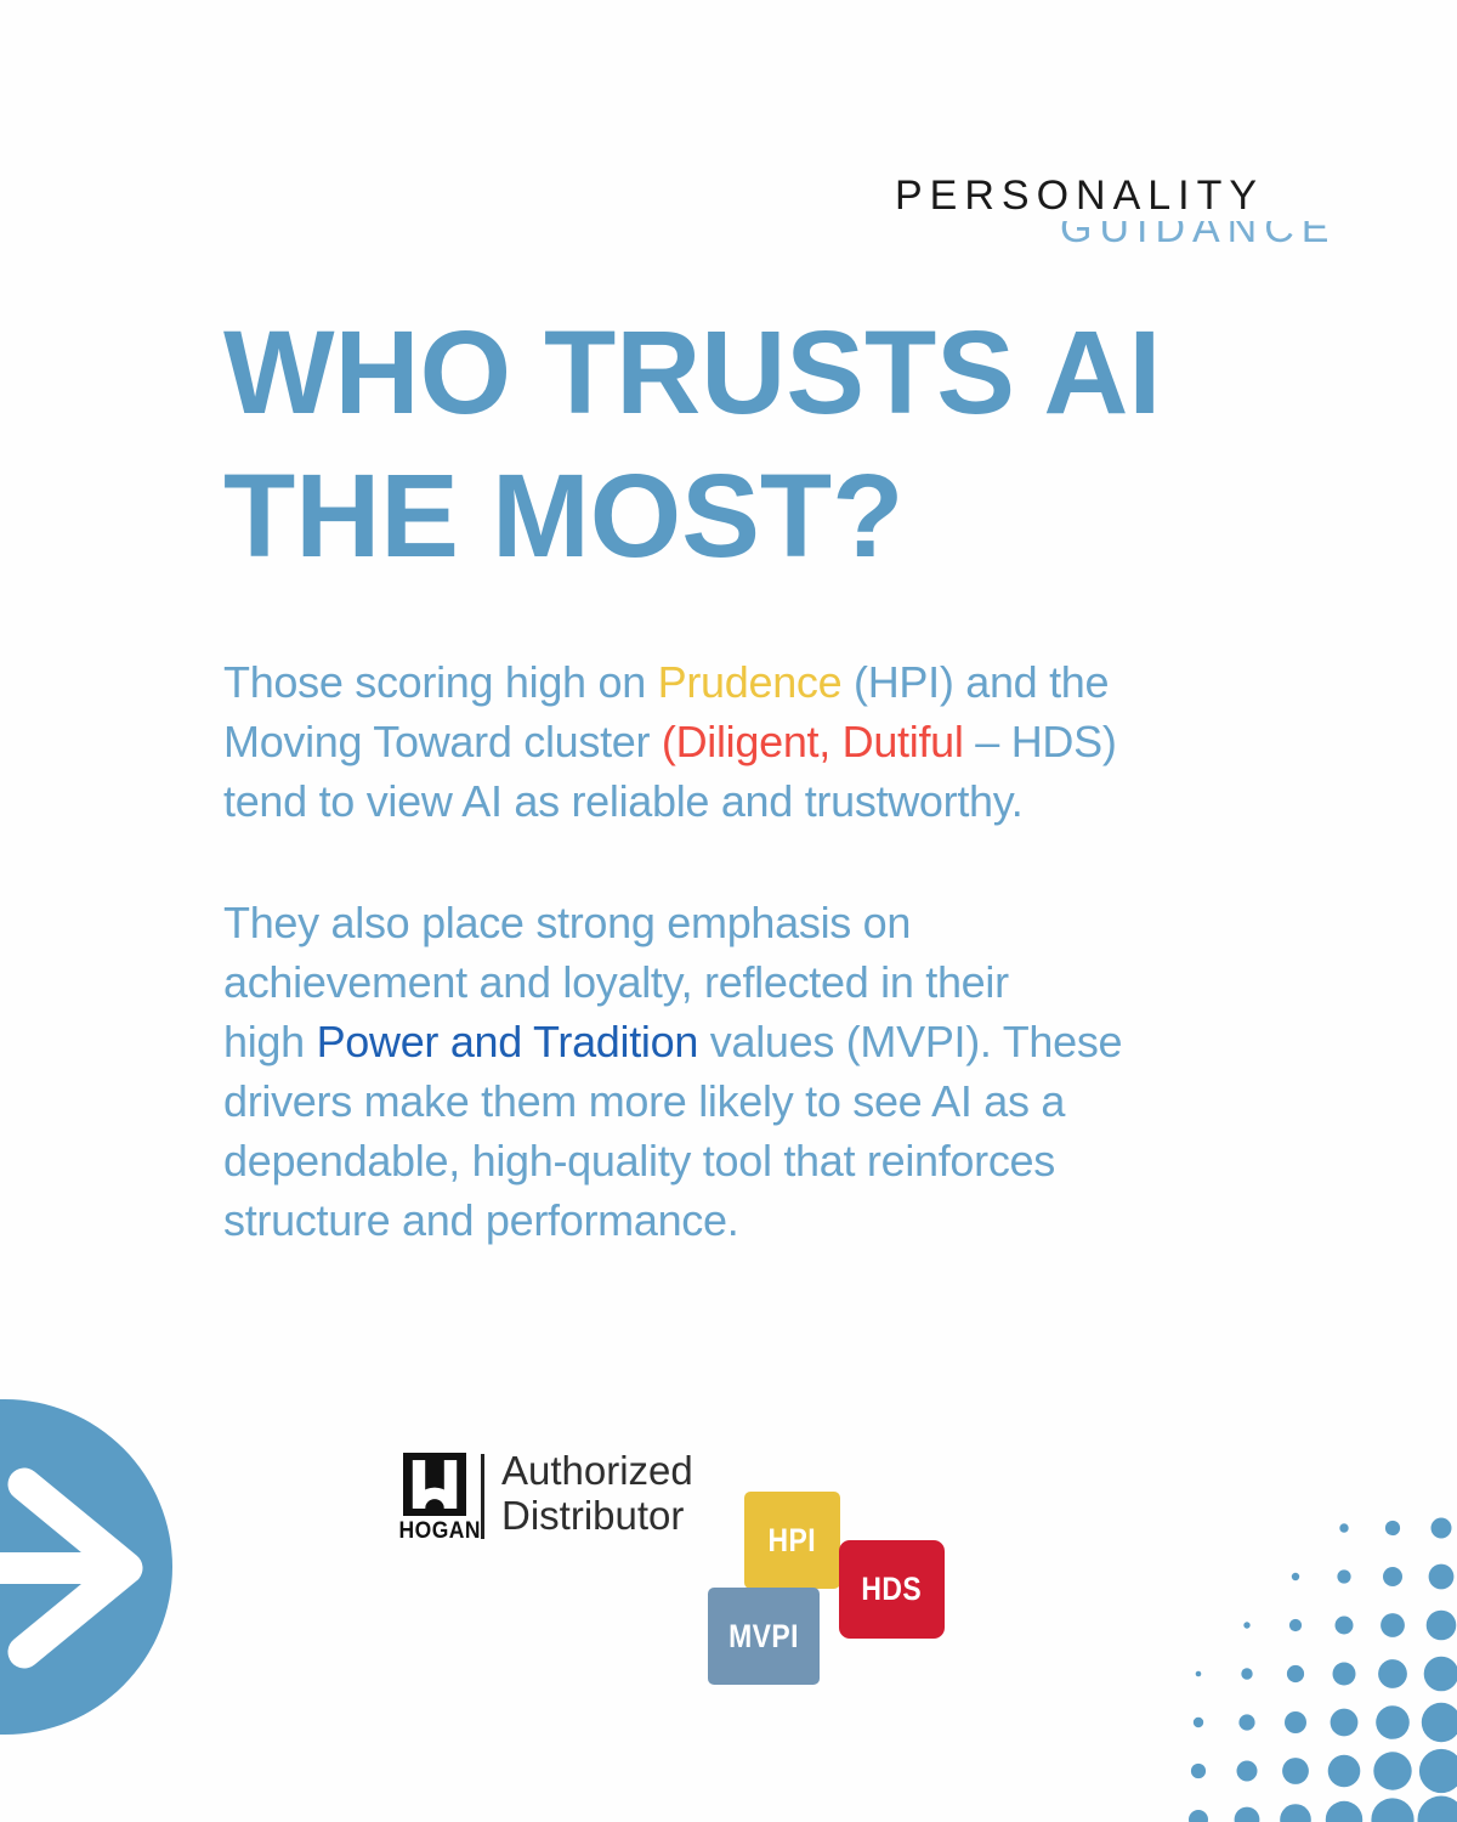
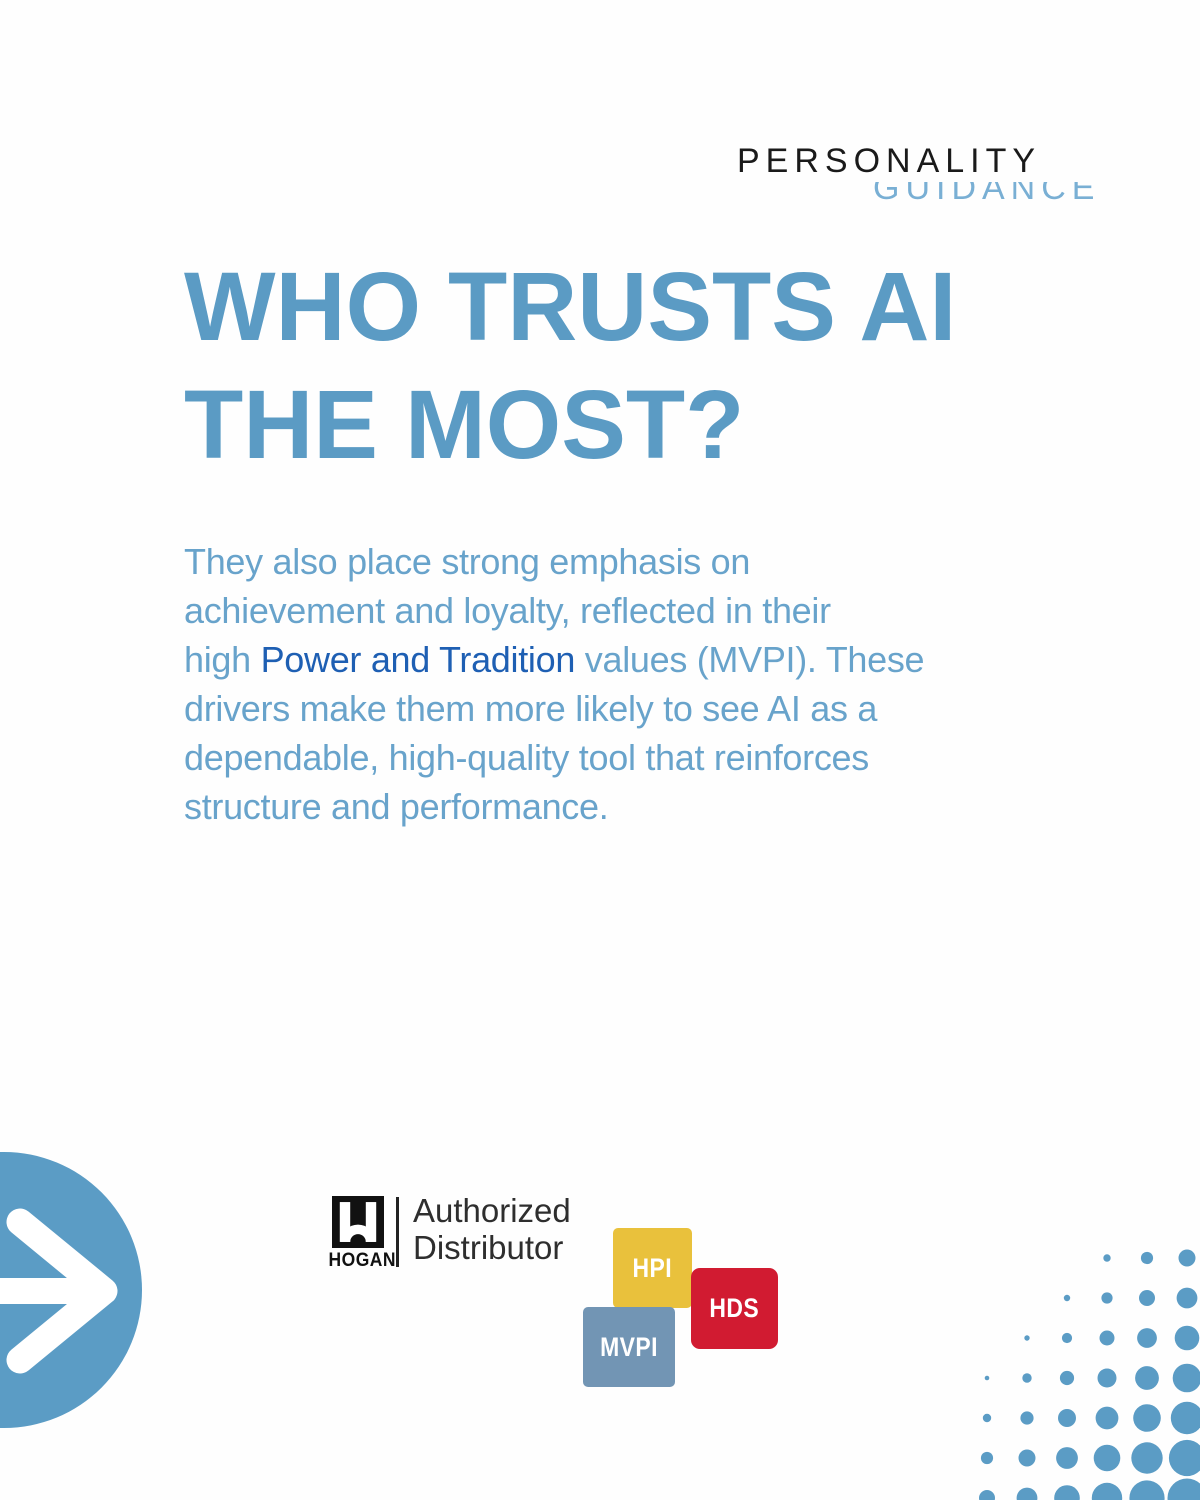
  PERSONALITY
  GUIDANCE
  WHO TRUSTS AI
  THE MOST?
- Those scoring high on Prudence (HPI) and the
- Moving Toward cluster (Diligent, Dutiful – HDS)
- tend to view AI as reliable and trustworthy.
  They also place strong emphasis on
  achievement and loyalty, reflected in their
  high Power and Tradition values (MVPI). These
  drivers make them more likely to see AI as a
  dependable, high-quality tool that reinforces
  structure and performance.
  HOGAN
  Authorized
  Distributor
  HPI
  HDS
  MVPI
